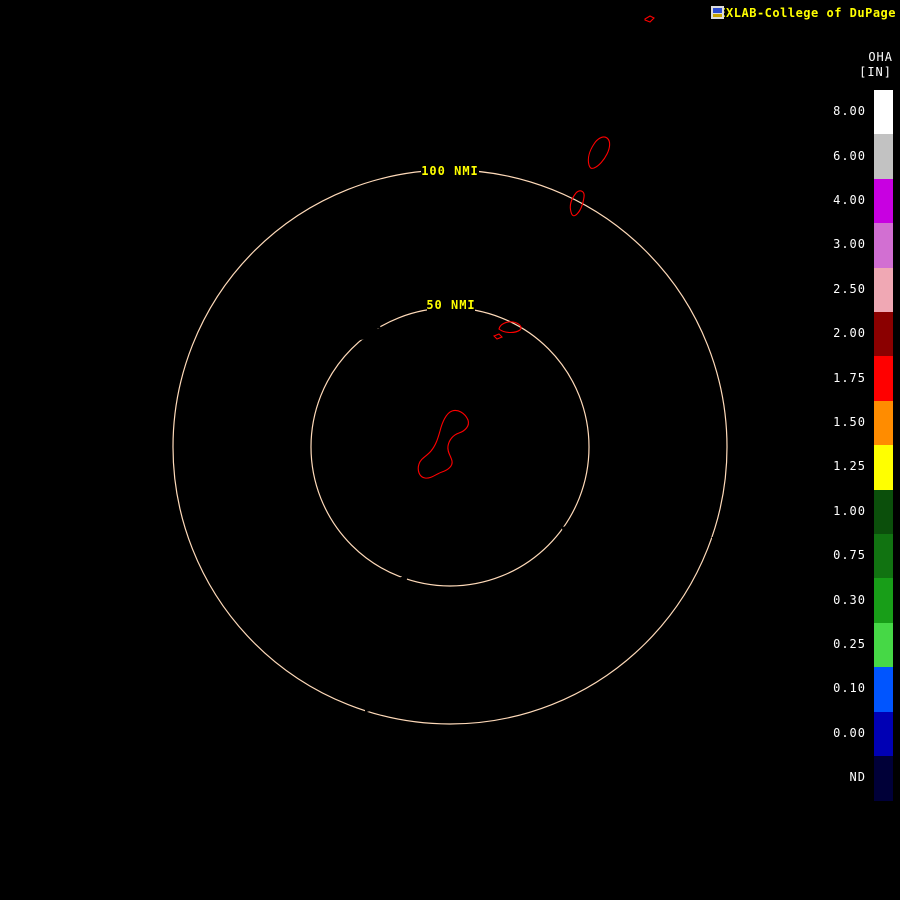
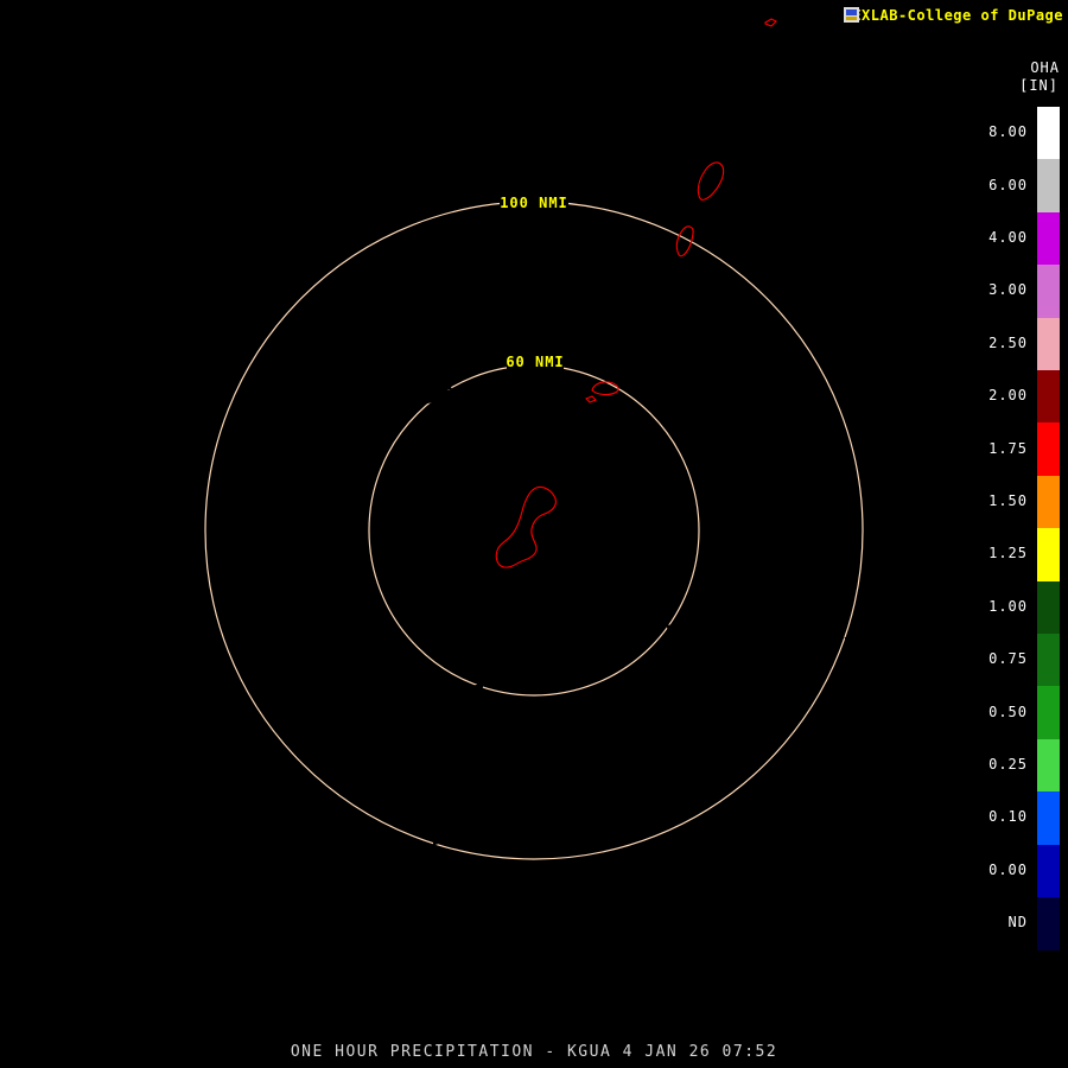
  100 NMI
- 50 NMI
+ 60 NMI
  XLAB-College of DuPage
  OHA
  [IN]
  8.00
  6.00
  4.00
  3.00
  2.50
  2.00
  1.75
  1.50
  1.25
  1.00
  0.75
- 0.30
+ 0.50
  0.25
  0.10
  0.00
  ND
+ ONE HOUR PRECIPITATION - KGUA 4 JAN 26 07:52
